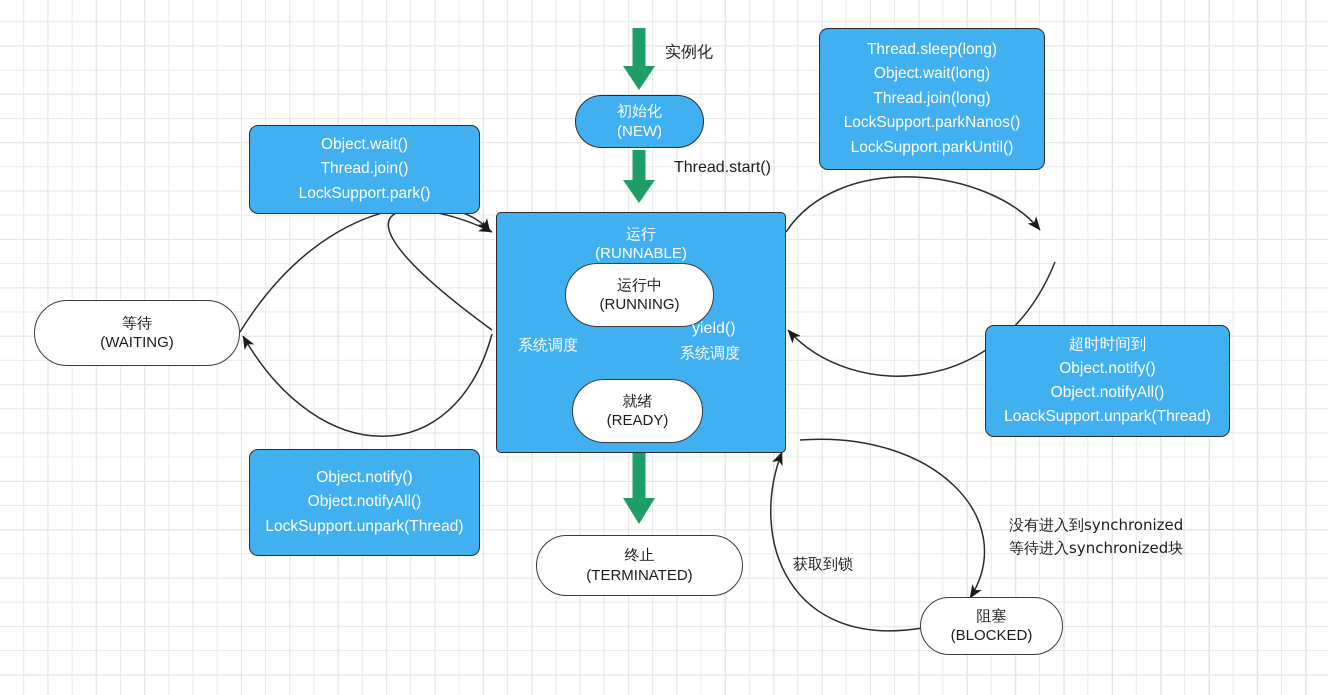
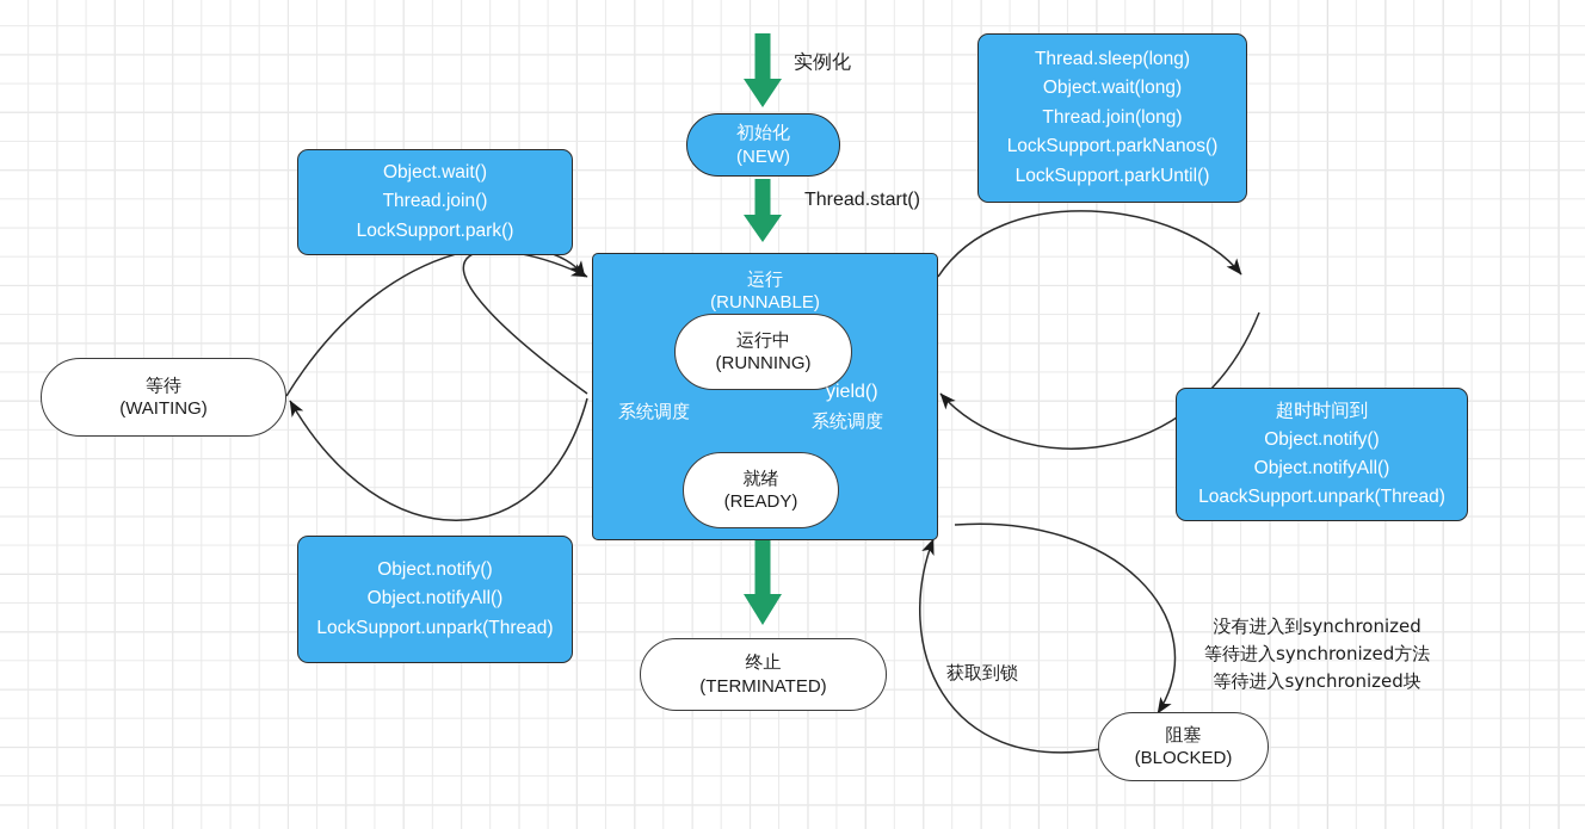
  初始化
  (NEW)
  运行
  (RUNNABLE)
  运行中
  (RUNNING)
  就绪
  (READY)
  等待
  (WAITING)
  阻塞
  (BLOCKED)
  终止
  (TERMINATED)
  Object.wait()
  Thread.join()
  LockSupport.park()
  Thread.sleep(long)
  Object.wait(long)
  Thread.join(long)
  LockSupport.parkNanos()
  LockSupport.parkUntil()
  Object.notify()
  Object.notifyAll()
  LockSupport.unpark(Thread)
  超时时间到
  Object.notify()
  Object.notifyAll()
  LoackSupport.unpark(Thread)
  实例化
  Thread.start()
  系统调度
  yield()
  系统调度
  获取到锁
  没有进入到synchronized
+ 等待进入synchronized方法
  等待进入synchronized块
